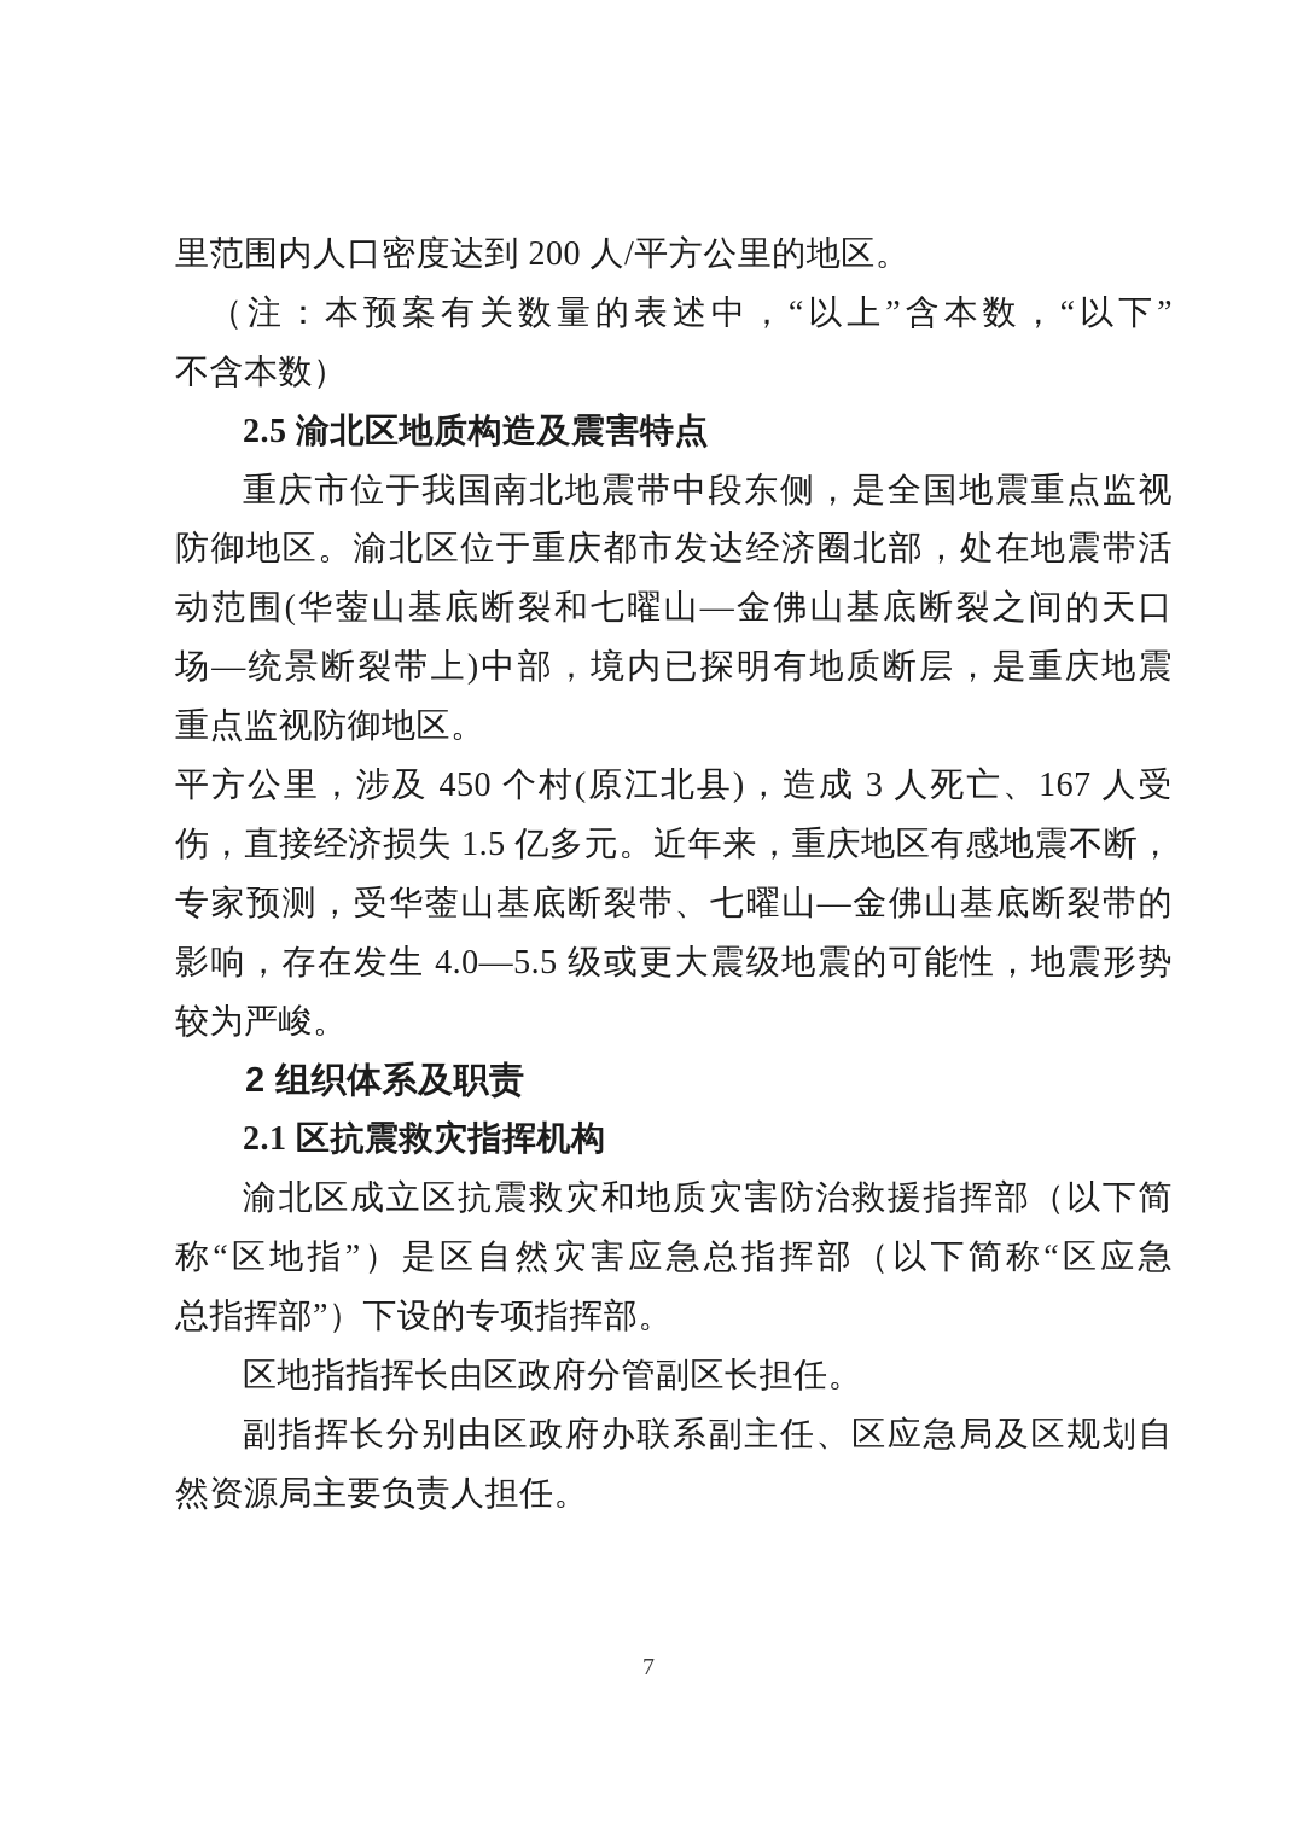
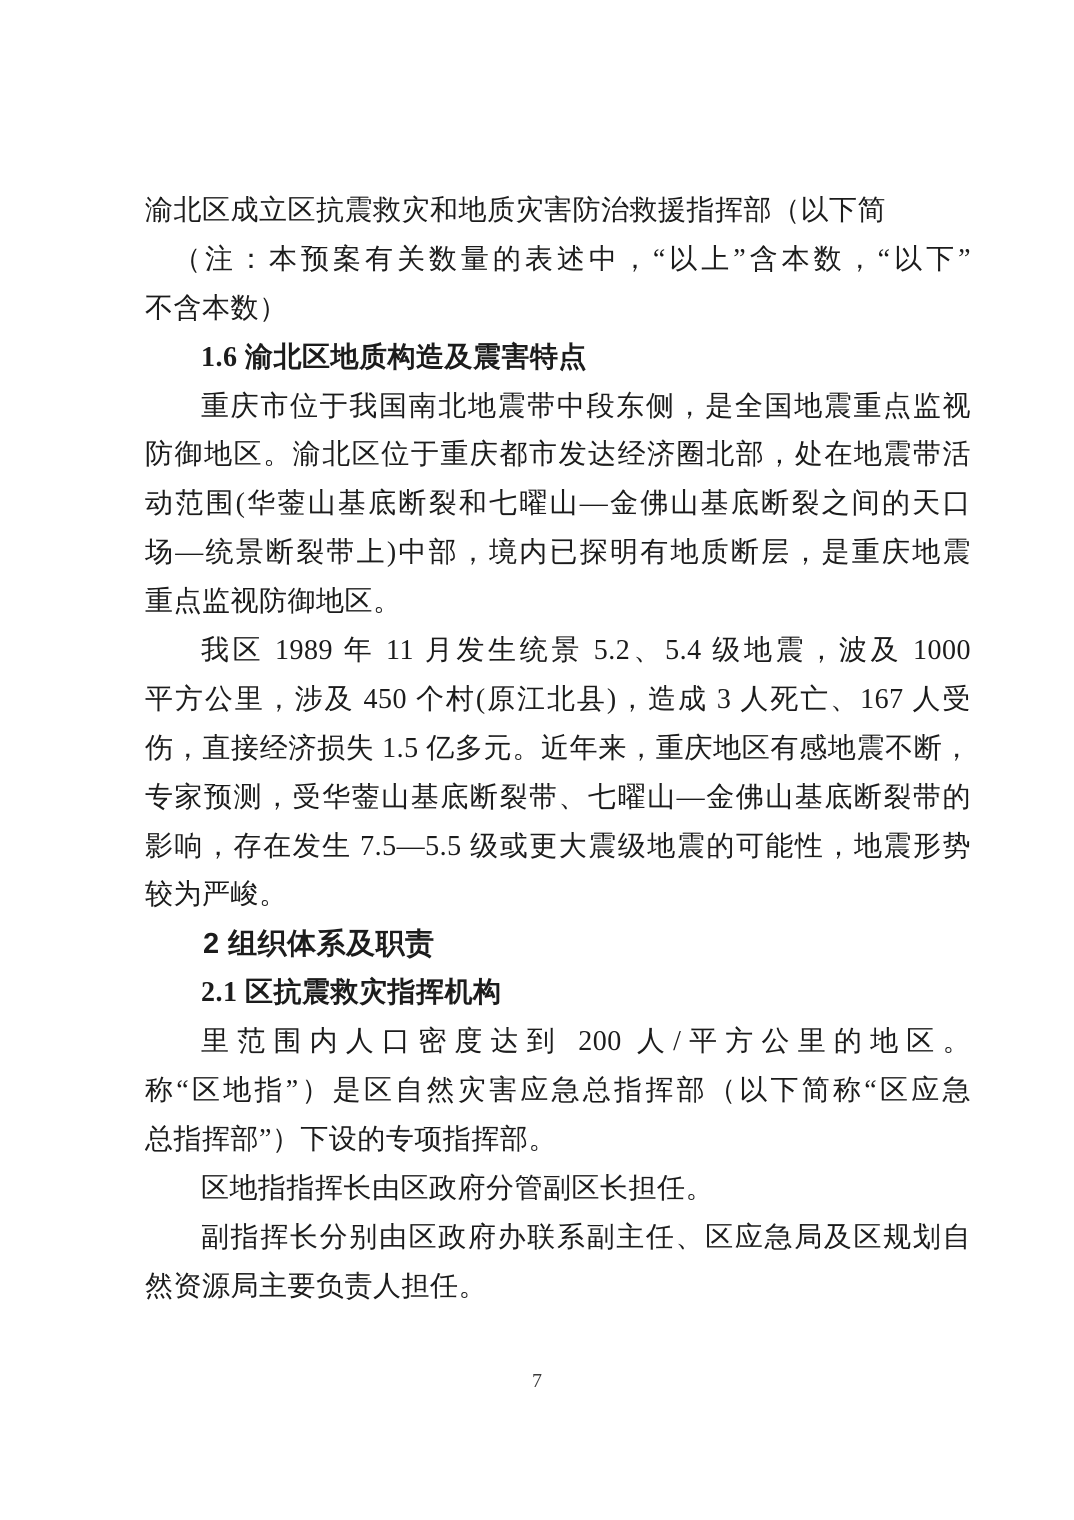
- 里范围内人口密度达到 200 人/平方公里的地区。
+ 渝北区成立区抗震救灾和地质灾害防治救援指挥部（以下简
  （注：本预案有关数量的表述中，“以上”含本数，“以下”
  不含本数）
- 2.5 渝北区地质构造及震害特点
+ 1.6 渝北区地质构造及震害特点
  重庆市位于我国南北地震带中段东侧，是全国地震重点监视
  防御地区。渝北区位于重庆都市发达经济圈北部，处在地震带活
  动范围(华蓥山基底断裂和七曜山—金佛山基底断裂之间的天口
  场—统景断裂带上)中部，境内已探明有地质断层，是重庆地震
  重点监视防御地区。
+ 我区 1989 年 11 月发生统景 5.2、5.4 级地震，波及 1000
  平方公里，涉及 450 个村(原江北县)，造成 3 人死亡、167 人受
  伤，直接经济损失 1.5 亿多元。近年来，重庆地区有感地震不断，
  专家预测，受华蓥山基底断裂带、七曜山—金佛山基底断裂带的
- 影响，存在发生 4.0—5.5 级或更大震级地震的可能性，地震形势
+ 影响，存在发生 7.5—5.5 级或更大震级地震的可能性，地震形势
  较为严峻。
  2 组织体系及职责
  2.1 区抗震救灾指挥机构
- 渝北区成立区抗震救灾和地质灾害防治救援指挥部（以下简
+ 里范围内人口密度达到 200 人/平方公里的地区。
  称“区地指”）是区自然灾害应急总指挥部（以下简称“区应急
  总指挥部”）下设的专项指挥部。
  区地指指挥长由区政府分管副区长担任。
  副指挥长分别由区政府办联系副主任、区应急局及区规划自
  然资源局主要负责人担任。
  7
